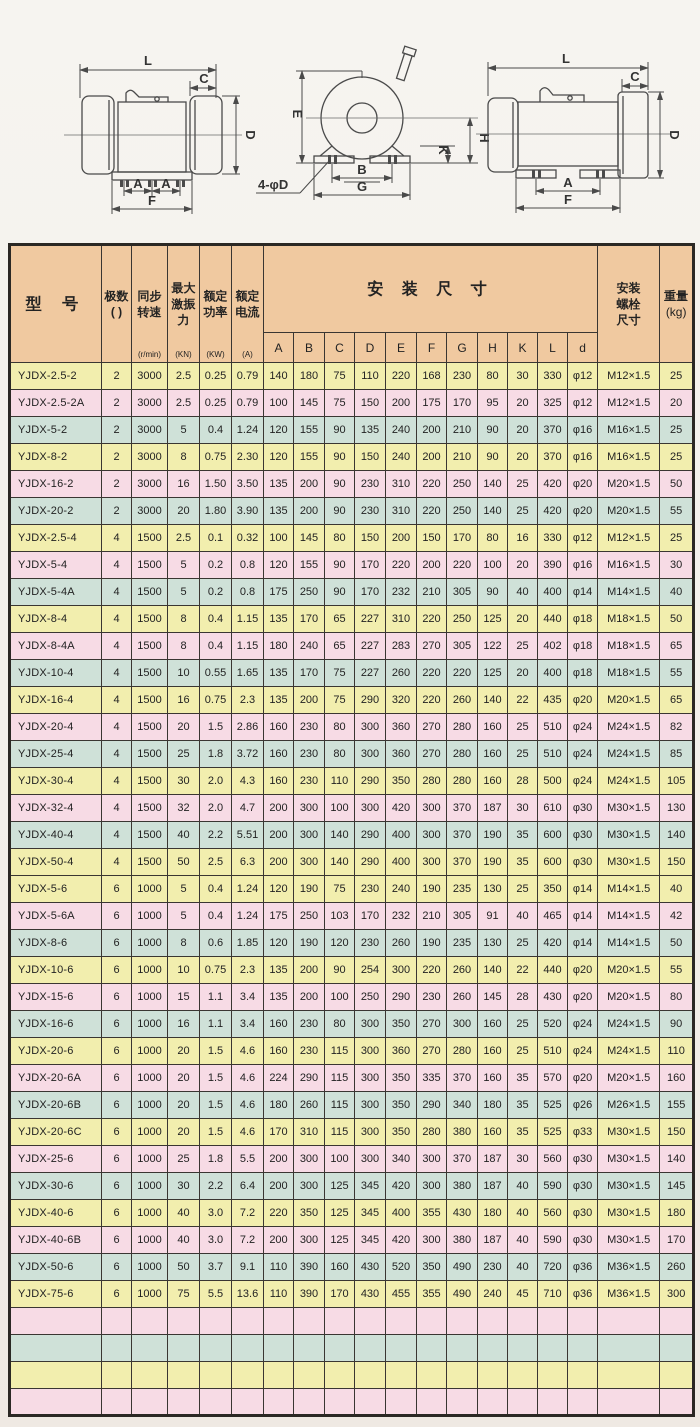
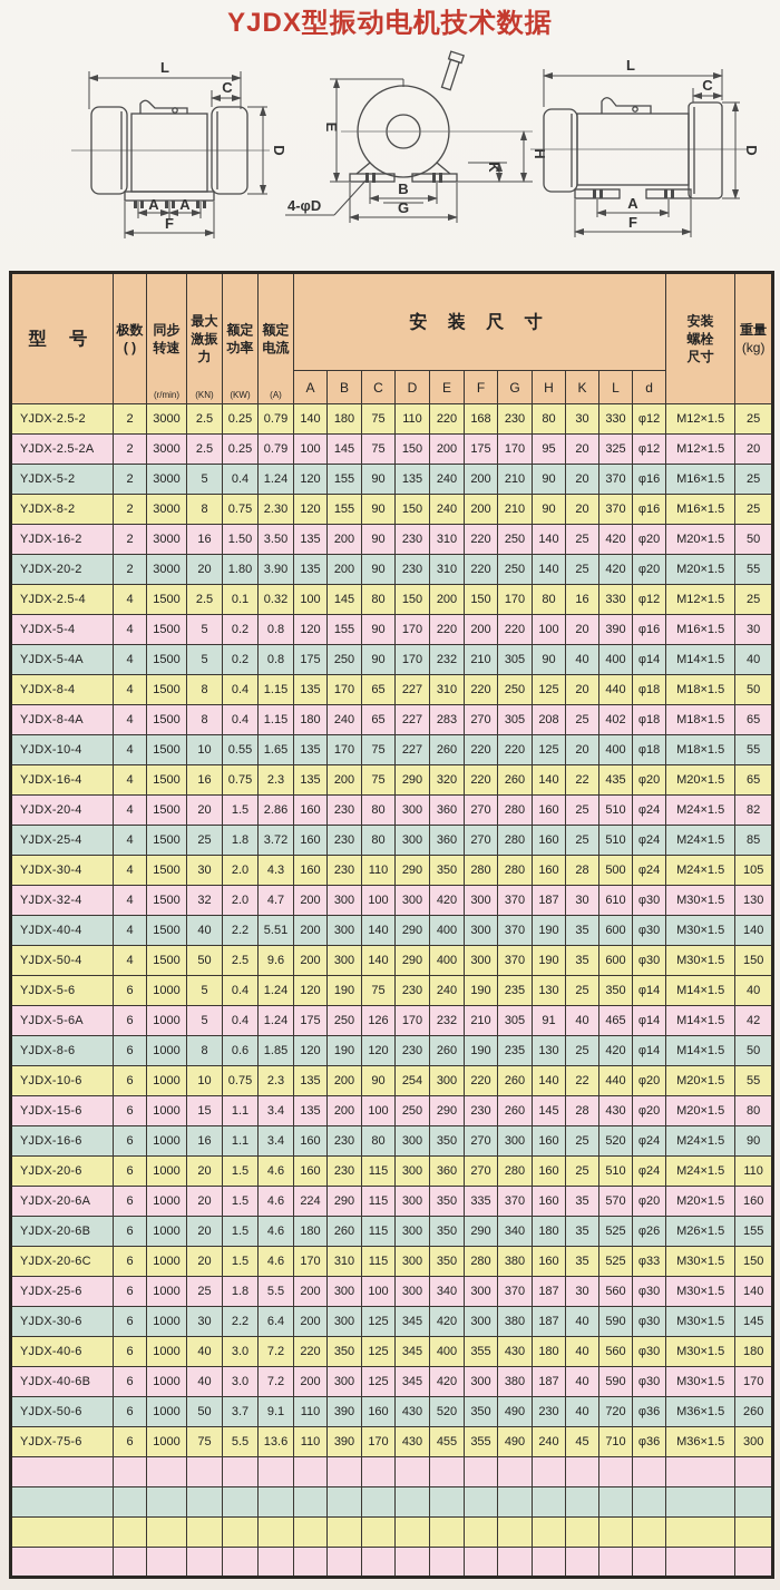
+ YJDX型振动电机技术数据
  L
  C
  A
  A
  F
  B
  G
  4-φD
  L
  C
  A
  F
  型 号	极数 ( )	同步 转速 (r/min)	最大 激振 力 (KN)	额定 功率 (KW)	额定 电流 (A)	安 装 尺 寸	安装 螺栓 尺寸	重量 (kg)
  A	B	C	D	E	F	G	H	K	L	d
  YJDX-2.5-2	2	3000	2.5	0.25	0.79	140	180	75	110	220	168	230	80	30	330	φ12	M12×1.5	25
  YJDX-2.5-2A	2	3000	2.5	0.25	0.79	100	145	75	150	200	175	170	95	20	325	φ12	M12×1.5	20
  YJDX-5-2	2	3000	5	0.4	1.24	120	155	90	135	240	200	210	90	20	370	φ16	M16×1.5	25
  YJDX-8-2	2	3000	8	0.75	2.30	120	155	90	150	240	200	210	90	20	370	φ16	M16×1.5	25
  YJDX-16-2	2	3000	16	1.50	3.50	135	200	90	230	310	220	250	140	25	420	φ20	M20×1.5	50
  YJDX-20-2	2	3000	20	1.80	3.90	135	200	90	230	310	220	250	140	25	420	φ20	M20×1.5	55
  YJDX-2.5-4	4	1500	2.5	0.1	0.32	100	145	80	150	200	150	170	80	16	330	φ12	M12×1.5	25
  YJDX-5-4	4	1500	5	0.2	0.8	120	155	90	170	220	200	220	100	20	390	φ16	M16×1.5	30
  YJDX-5-4A	4	1500	5	0.2	0.8	175	250	90	170	232	210	305	90	40	400	φ14	M14×1.5	40
  YJDX-8-4	4	1500	8	0.4	1.15	135	170	65	227	310	220	250	125	20	440	φ18	M18×1.5	50
- YJDX-8-4A	4	1500	8	0.4	1.15	180	240	65	227	283	270	305	122	25	402	φ18	M18×1.5	65
+ YJDX-8-4A	4	1500	8	0.4	1.15	180	240	65	227	283	270	305	208	25	402	φ18	M18×1.5	65
  YJDX-10-4	4	1500	10	0.55	1.65	135	170	75	227	260	220	220	125	20	400	φ18	M18×1.5	55
  YJDX-16-4	4	1500	16	0.75	2.3	135	200	75	290	320	220	260	140	22	435	φ20	M20×1.5	65
  YJDX-20-4	4	1500	20	1.5	2.86	160	230	80	300	360	270	280	160	25	510	φ24	M24×1.5	82
  YJDX-25-4	4	1500	25	1.8	3.72	160	230	80	300	360	270	280	160	25	510	φ24	M24×1.5	85
  YJDX-30-4	4	1500	30	2.0	4.3	160	230	110	290	350	280	280	160	28	500	φ24	M24×1.5	105
  YJDX-32-4	4	1500	32	2.0	4.7	200	300	100	300	420	300	370	187	30	610	φ30	M30×1.5	130
  YJDX-40-4	4	1500	40	2.2	5.51	200	300	140	290	400	300	370	190	35	600	φ30	M30×1.5	140
- YJDX-50-4	4	1500	50	2.5	6.3	200	300	140	290	400	300	370	190	35	600	φ30	M30×1.5	150
+ YJDX-50-4	4	1500	50	2.5	9.6	200	300	140	290	400	300	370	190	35	600	φ30	M30×1.5	150
  YJDX-5-6	6	1000	5	0.4	1.24	120	190	75	230	240	190	235	130	25	350	φ14	M14×1.5	40
- YJDX-5-6A	6	1000	5	0.4	1.24	175	250	103	170	232	210	305	91	40	465	φ14	M14×1.5	42
+ YJDX-5-6A	6	1000	5	0.4	1.24	175	250	126	170	232	210	305	91	40	465	φ14	M14×1.5	42
  YJDX-8-6	6	1000	8	0.6	1.85	120	190	120	230	260	190	235	130	25	420	φ14	M14×1.5	50
  YJDX-10-6	6	1000	10	0.75	2.3	135	200	90	254	300	220	260	140	22	440	φ20	M20×1.5	55
  YJDX-15-6	6	1000	15	1.1	3.4	135	200	100	250	290	230	260	145	28	430	φ20	M20×1.5	80
  YJDX-16-6	6	1000	16	1.1	3.4	160	230	80	300	350	270	300	160	25	520	φ24	M24×1.5	90
  YJDX-20-6	6	1000	20	1.5	4.6	160	230	115	300	360	270	280	160	25	510	φ24	M24×1.5	110
  YJDX-20-6A	6	1000	20	1.5	4.6	224	290	115	300	350	335	370	160	35	570	φ20	M20×1.5	160
  YJDX-20-6B	6	1000	20	1.5	4.6	180	260	115	300	350	290	340	180	35	525	φ26	M26×1.5	155
  YJDX-20-6C	6	1000	20	1.5	4.6	170	310	115	300	350	280	380	160	35	525	φ33	M30×1.5	150
  YJDX-25-6	6	1000	25	1.8	5.5	200	300	100	300	340	300	370	187	30	560	φ30	M30×1.5	140
  YJDX-30-6	6	1000	30	2.2	6.4	200	300	125	345	420	300	380	187	40	590	φ30	M30×1.5	145
  YJDX-40-6	6	1000	40	3.0	7.2	220	350	125	345	400	355	430	180	40	560	φ30	M30×1.5	180
  YJDX-40-6B	6	1000	40	3.0	7.2	200	300	125	345	420	300	380	187	40	590	φ30	M30×1.5	170
  YJDX-50-6	6	1000	50	3.7	9.1	110	390	160	430	520	350	490	230	40	720	φ36	M36×1.5	260
  YJDX-75-6	6	1000	75	5.5	13.6	110	390	170	430	455	355	490	240	45	710	φ36	M36×1.5	300
